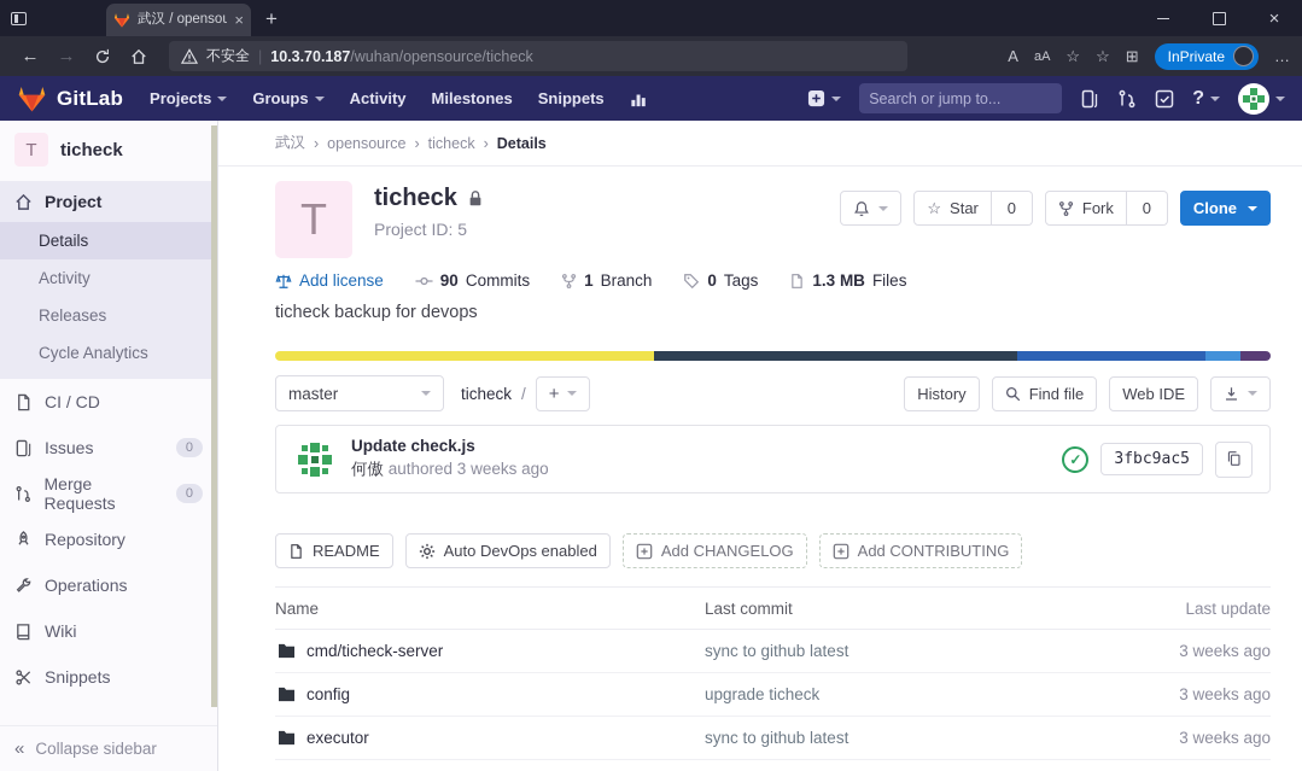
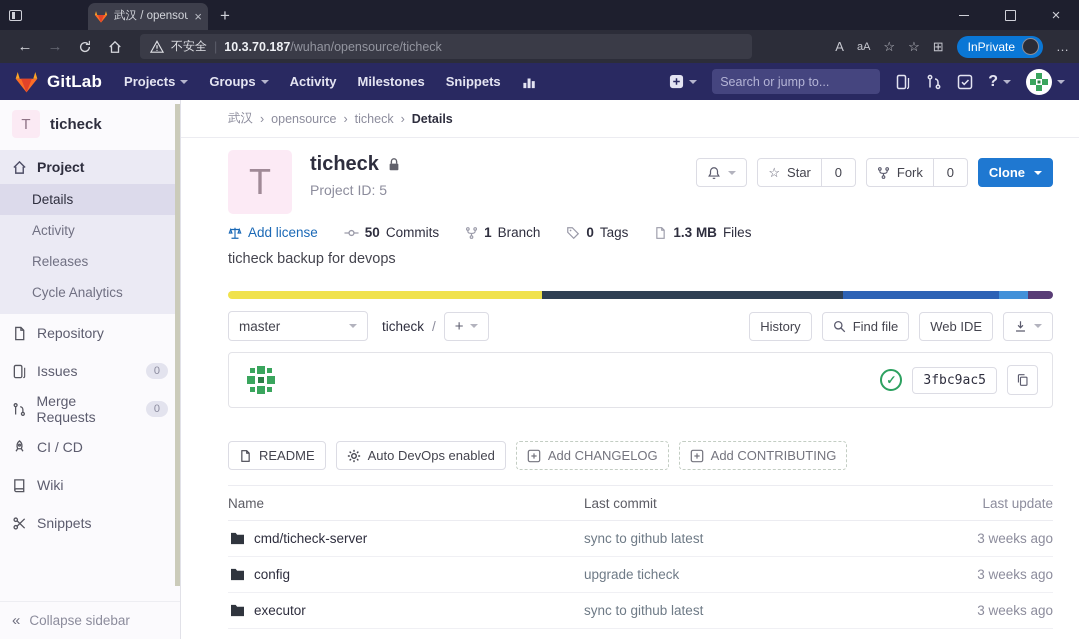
  ×
  +
  ×
  ←
  →
  不安全
  |
  10.3.70.187/wuhan/opensource/ticheck
  A
  aA
  ☆
  ☆
  ⊞
  InPrivate
  …
  GitLab
  Projects
  Groups
  Activity
  Milestones
  Snippets
  Search or jump to...
  ?
  T
  ticheck
  Project
  Details
  Activity
  Releases
  Cycle Analytics
- CI / CD
+ Repository
  Issues
  0
  Merge Requests
  0
- Repository
+ CI / CD
- Operations
  Wiki
  Snippets
  «
  Collapse sidebar
  武汉
  ›
  opensource
  ›
  ticheck
  ›
  Details
  T
  ticheck
  Project ID: 5
  ☆
  Star
  0
  Fork
  0
  Clone
  Add license
- 90
+ 50
  Commits
  1
  Branch
  0
  Tags
  1.3 MB
  Files
  ticheck backup for devops
  master
  ticheck
  /
  +
  History
  Find file
  Web IDE
- Update check.js
- 何傲 authored 3 weeks ago
  ✓
  3fbc9ac5
  README
  Auto DevOps enabled
  Add CHANGELOG
  Add CONTRIBUTING
  Name
  Last commit
  Last update
  cmd/ticheck-server
  sync to github latest
  3 weeks ago
  config
  upgrade ticheck
  3 weeks ago
  executor
  sync to github latest
  3 weeks ago
